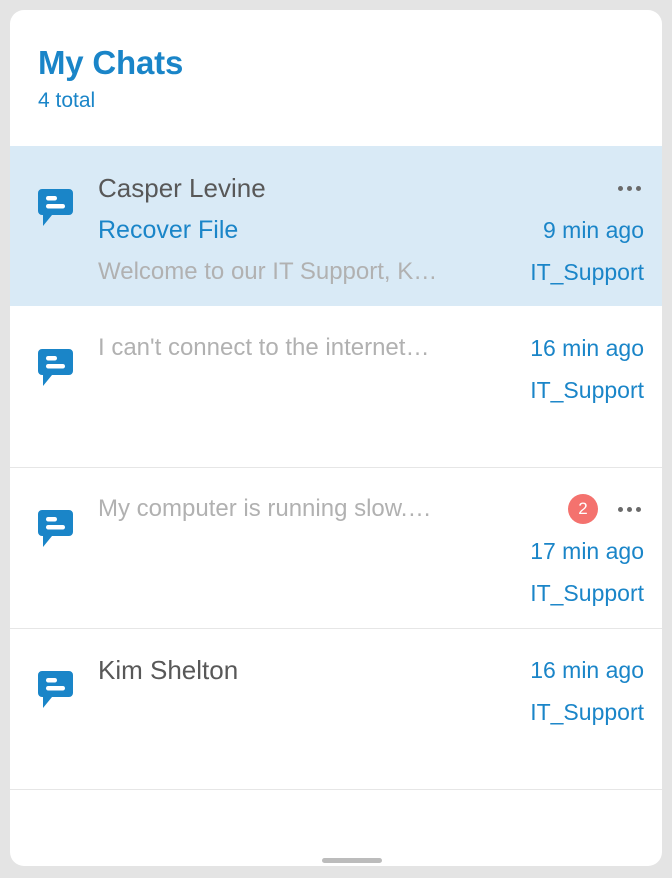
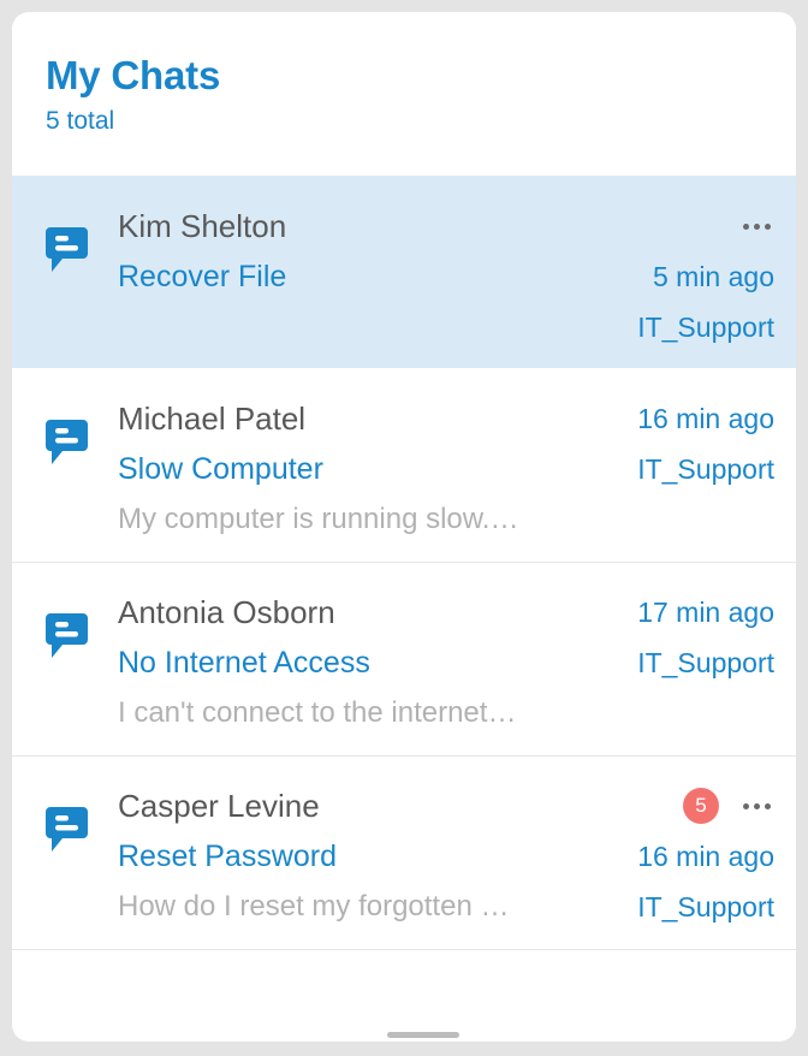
  My Chats
- 4 total
+ 5 total
- Casper Levine
+ Kim Shelton
  Recover File
- Welcome to our IT Support, K…
- 9 min ago
+ 5 min ago
  IT_Support
+ Michael Patel
+ Slow Computer
- I can't connect to the internet…
+ My computer is running slow.…
  16 min ago
  IT_Support
+ Antonia Osborn
+ No Internet Access
- My computer is running slow.…
+ I can't connect to the internet…
- 2
  17 min ago
  IT_Support
- Kim Shelton
+ Casper Levine
+ Reset Password
+ How do I reset my forgotten …
+ 5
  16 min ago
  IT_Support
